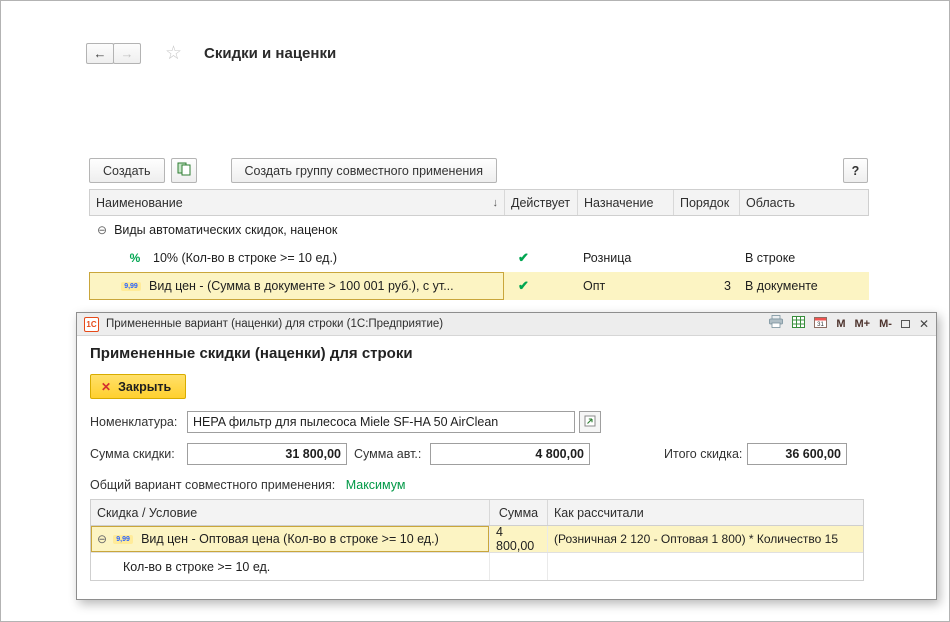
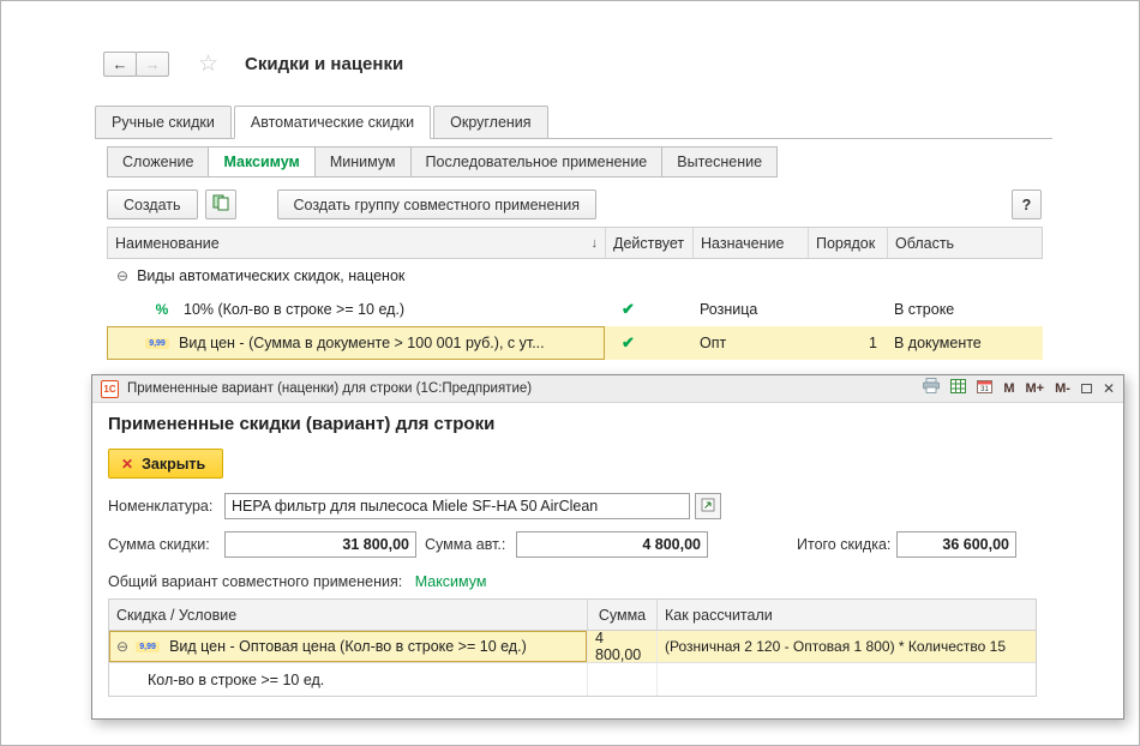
  ←
  →
  ☆
  Скидки и наценки
+ Ручные скидки
+ Автоматические скидки
+ Округления
+ Сложение
+ Максимум
+ Минимум
+ Последовательное применение
+ Вытеснение
  Создать
  Создать группу совместного применения
  ?
  Наименование
  ↓
  Действует
  Назначение
  Порядок
  Область
  ⊖
  Виды автоматических скидок, наценок
  %
  10% (Кол-во в строке >= 10 ед.)
  ✔
  Розница
  В строке
  Вид цен - (Сумма в документе > 100 001 руб.), с ут...
  ✔
  Опт
- 3
+ 1
  В документе
  1С
  Примененные вариант (наценки) для строки (1С:Предприятие)
  М
  М+
  М-
  ✕
- Примененные скидки (наценки) для строки
+ Примененные скидки (вариант) для строки
  ✕
  Закрыть
  Номенклатура:
  HEPA фильтр для пылесоса Miele SF-HA 50 AirClean
  Сумма скидки:
  31 800,00
  Сумма авт.:
  4 800,00
  Итого скидка:
  36 600,00
  Общий вариант совместного применения: Максимум
  Скидка / Условие
  Сумма
  Как рассчитали
  ⊖
  Вид цен - Оптовая цена (Кол-во в строке >= 10 ед.)
  4 800,00
  (Розничная 2 120 - Оптовая 1 800) * Количество 15
  Кол-во в строке >= 10 ед.
